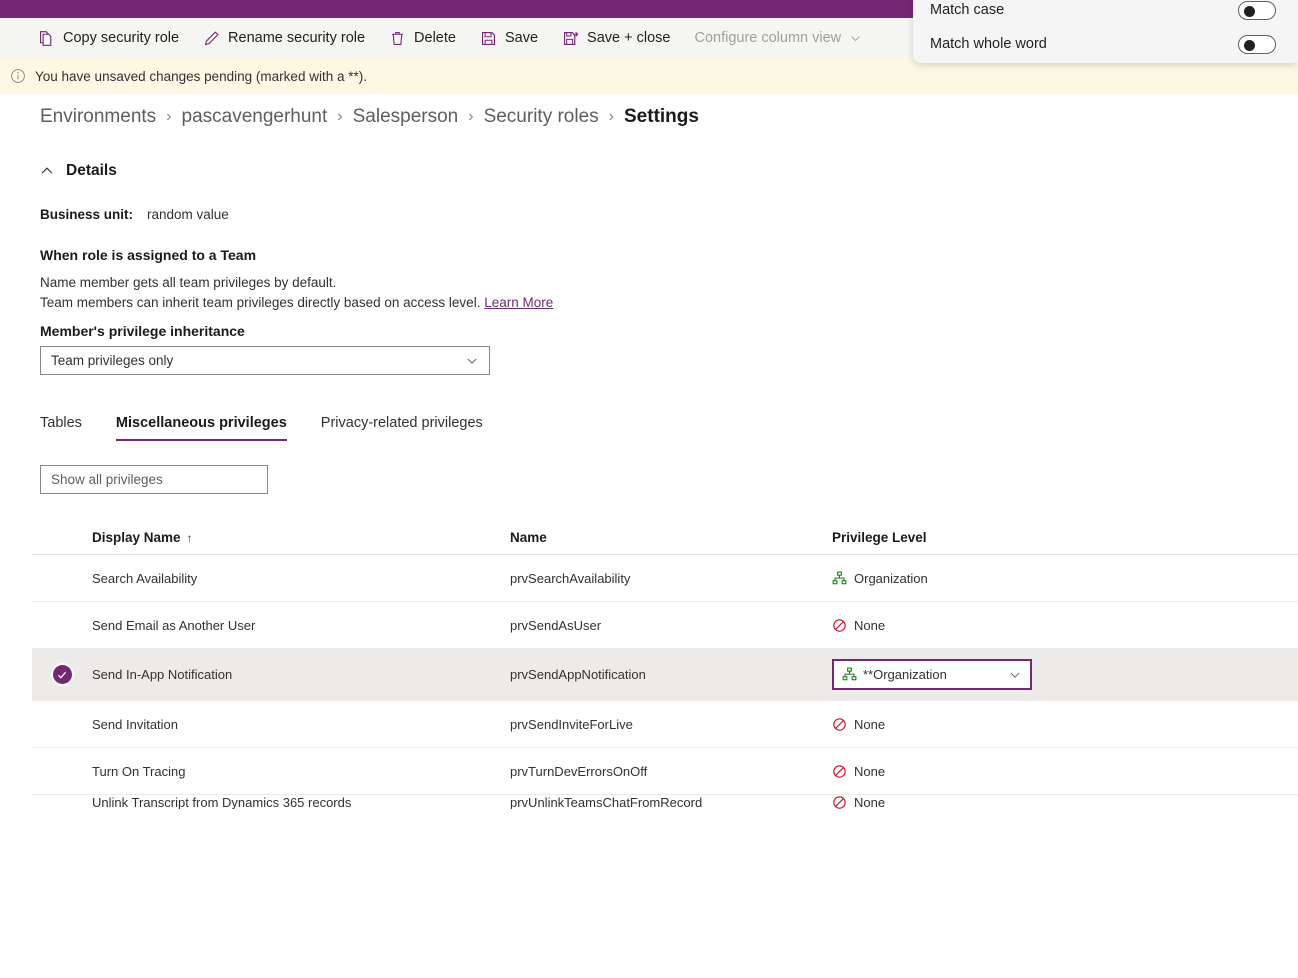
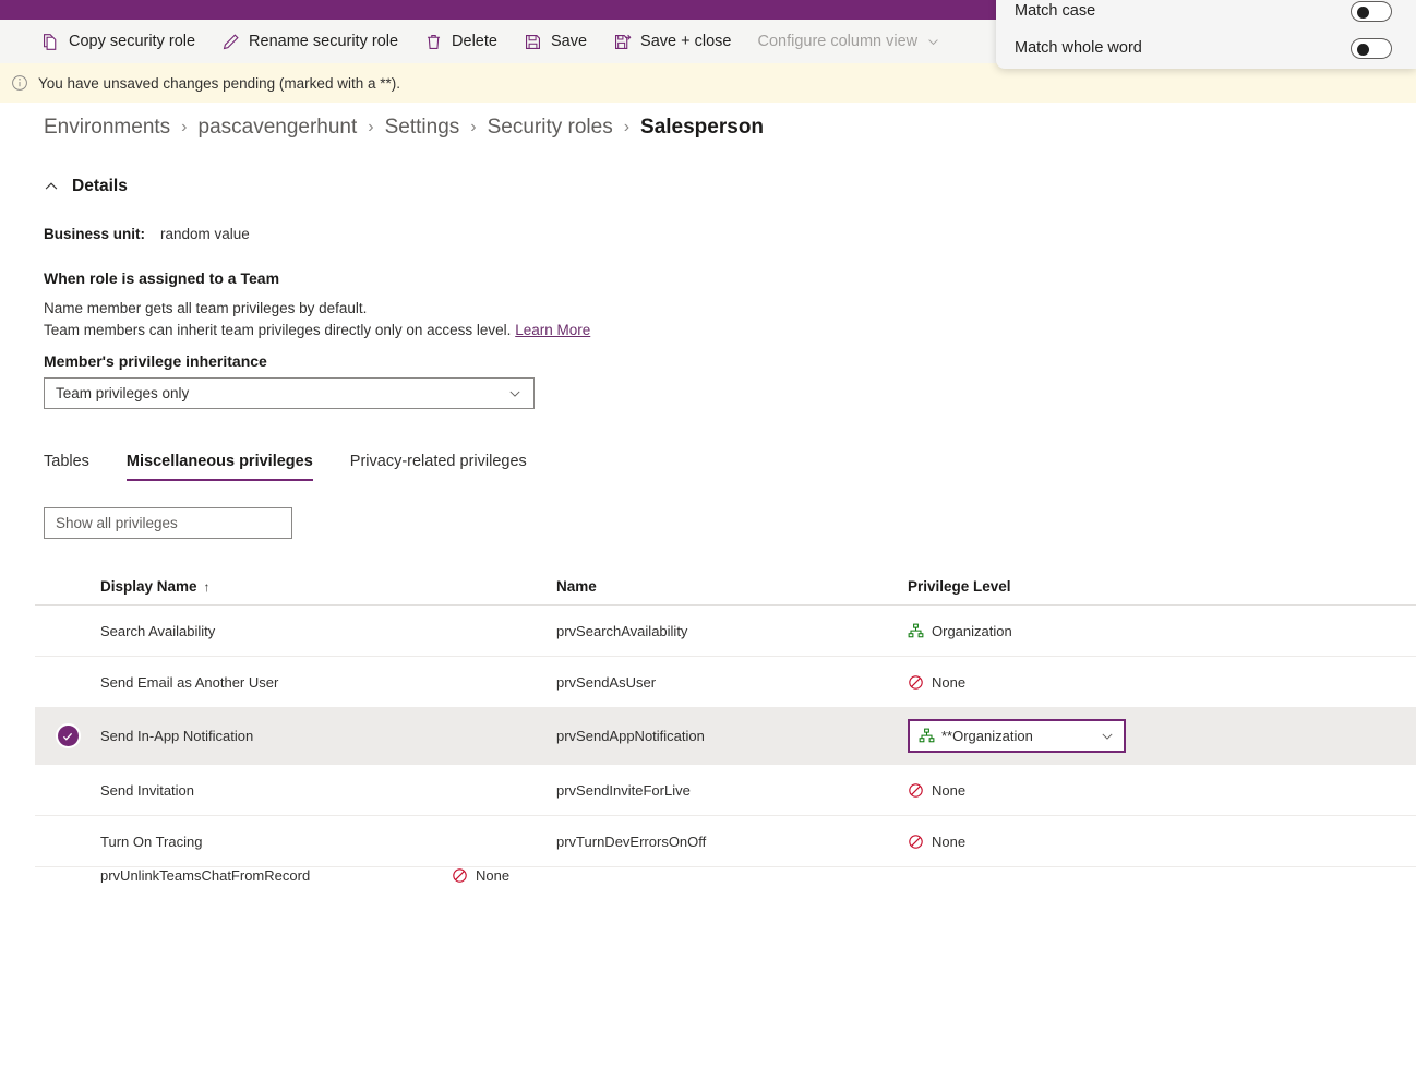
  Copy security role
  Rename security role
  Delete
  Save
  Save + close
  Configure column view
  You have unsaved changes pending (marked with a **).
  Match case
  Match whole word
  Environments
  ›
  pascavengerhunt
  ›
- Salesperson
+ Settings
  ›
  Security roles
  ›
- Settings
+ Salesperson
  Details
  Business unit:
  random value
  When role is assigned to a Team
  Name member gets all team privileges by default.
- Team members can inherit team privileges directly based on access level. Learn More
+ Team members can inherit team privileges directly only on access level. Learn More
  Member's privilege inheritance
  Team privileges only
  Tables
  Miscellaneous privileges
  Privacy-related privileges
  Show all privileges
  Display Name ↑
  Name
  Privilege Level
  Search Availability
  prvSearchAvailability
  Organization
  Send Email as Another User
  prvSendAsUser
  None
  Send In-App Notification
  prvSendAppNotification
  **Organization
  Send Invitation
  prvSendInviteForLive
  None
  Turn On Tracing
  prvTurnDevErrorsOnOff
  None
- Unlink Transcript from Dynamics 365 records
  prvUnlinkTeamsChatFromRecord
  None
